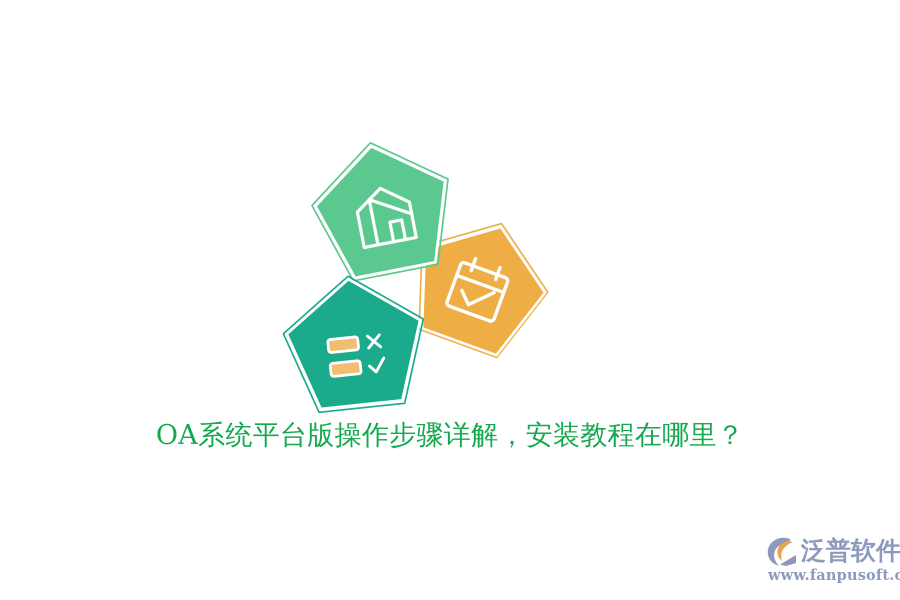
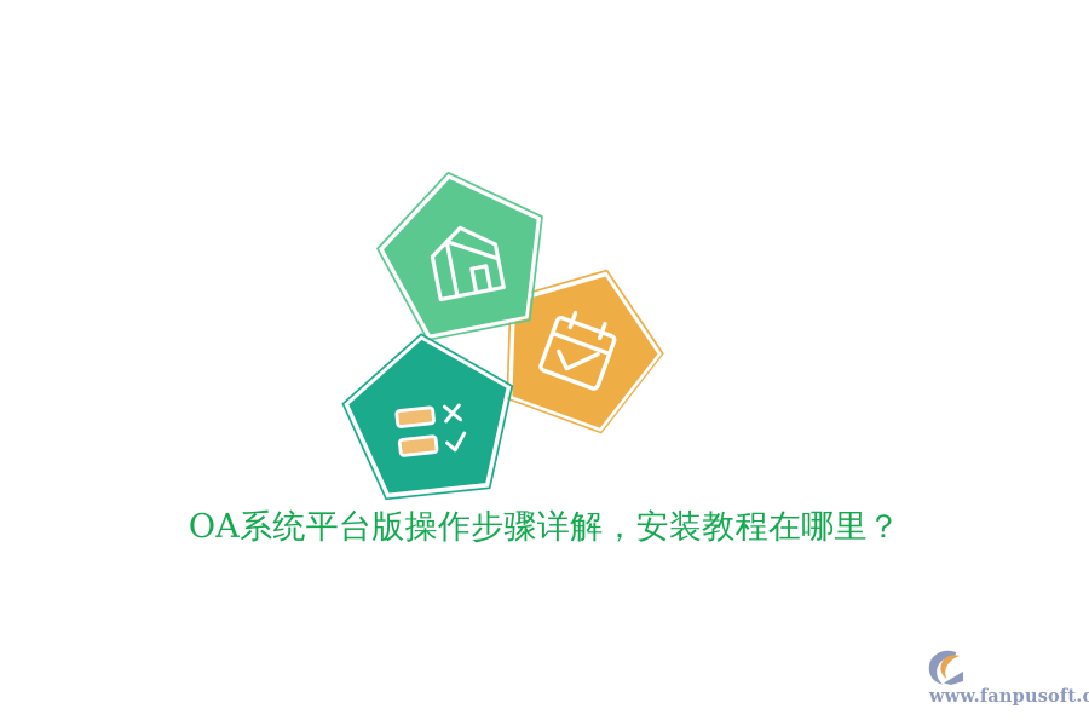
  OA系统平台版操作步骤详解，安装教程在哪里？
- 泛普软件
  www.fanpusoft.c
